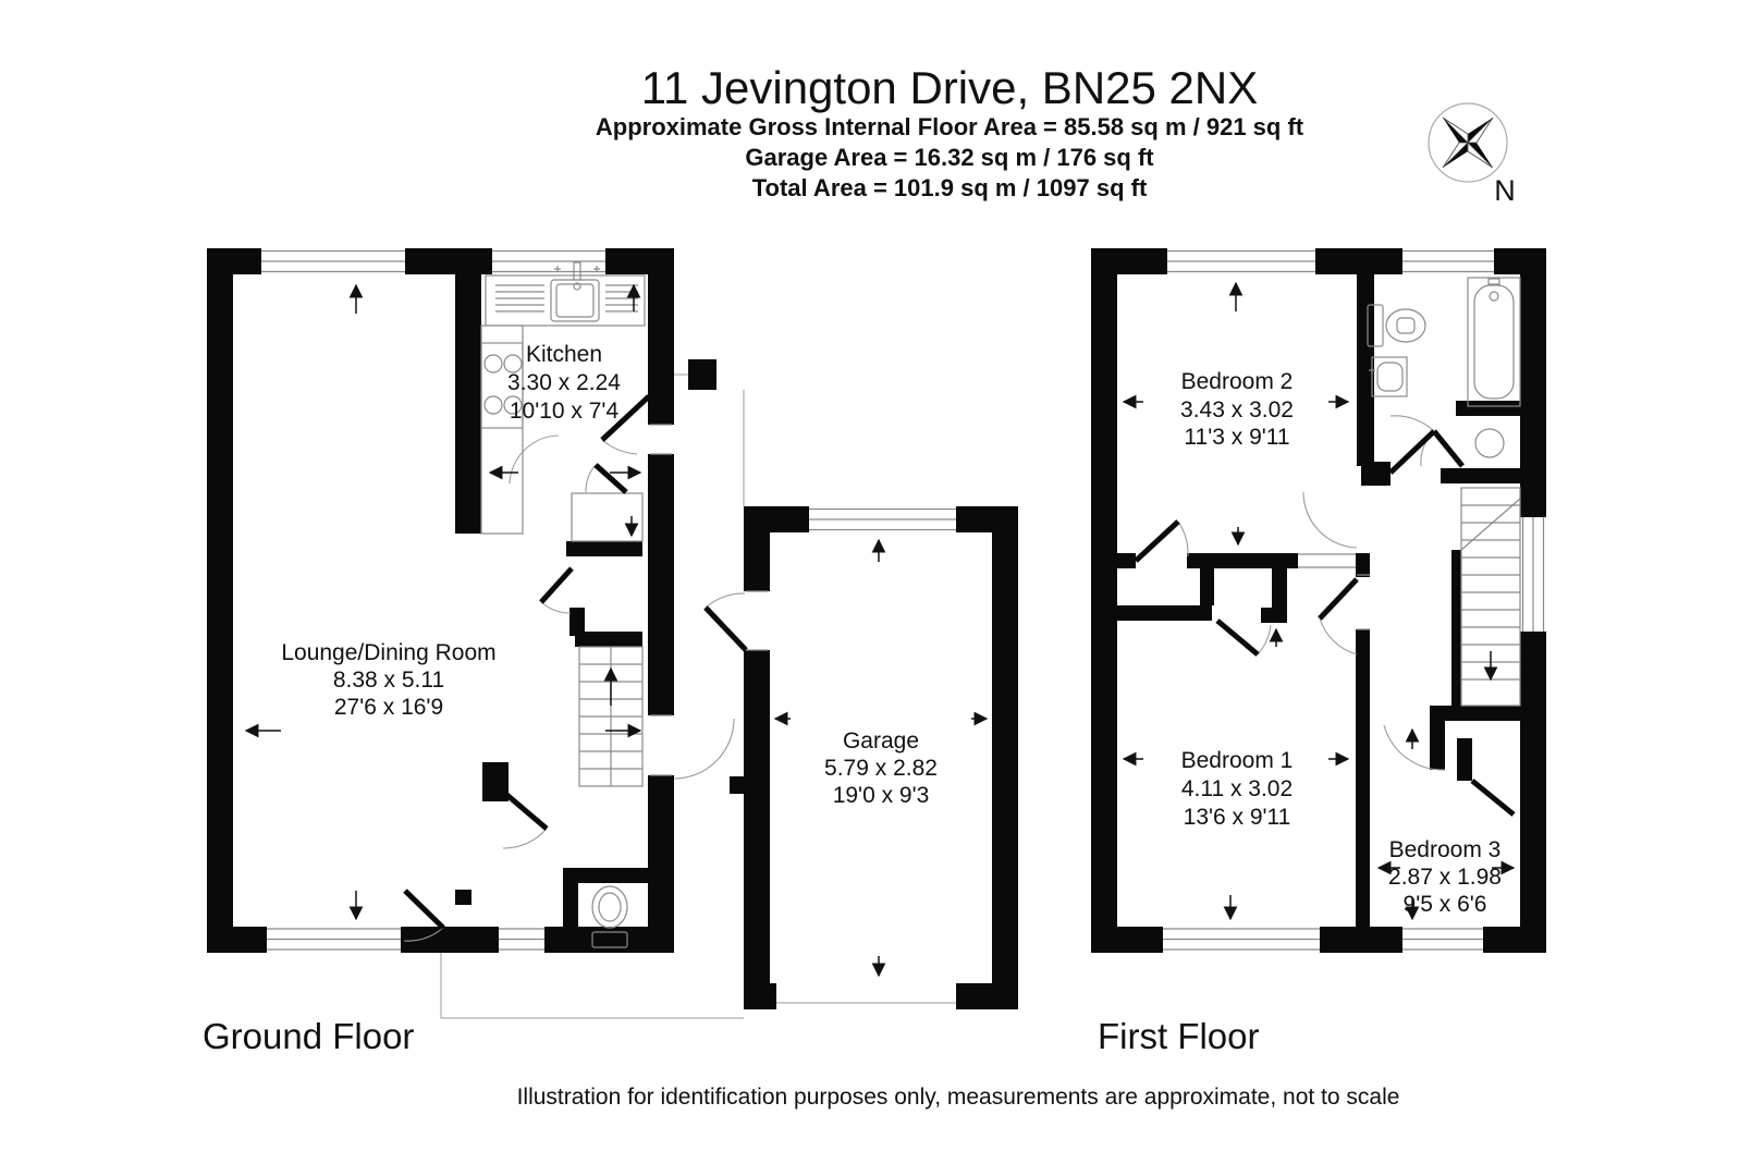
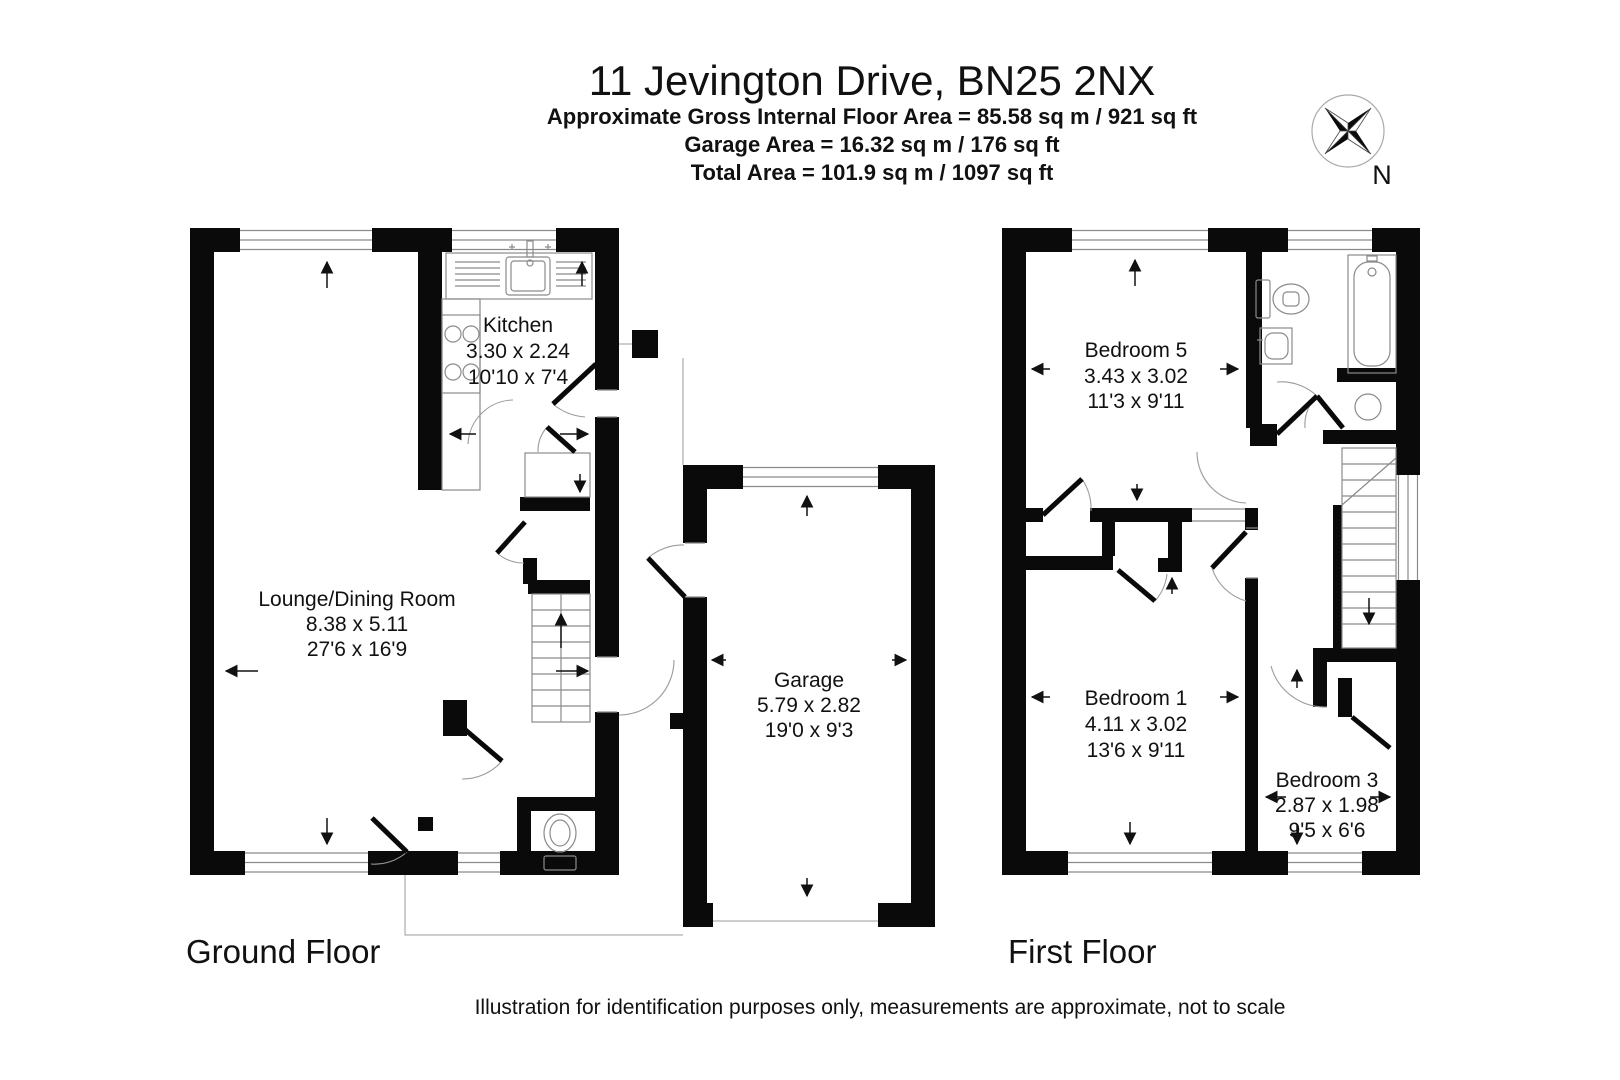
  11 Jevington Drive, BN25 2NX
  Approximate Gross Internal Floor Area = 85.58 sq m / 921 sq ft
  Garage Area = 16.32 sq m / 176 sq ft
  Total Area = 101.9 sq m / 1097 sq ft
  N
  Lounge/Dining Room
  8.38 x 5.11
  27'6 x 16'9
  Kitchen
  3.30 x 2.24
  10'10 x 7'4
  Ground Floor
  Garage
  5.79 x 2.82
  19'0 x 9'3
- Bedroom 2
+ Bedroom 5
  3.43 x 3.02
  11'3 x 9'11
  Bedroom 1
  4.11 x 3.02
  13'6 x 9'11
  Bedroom 3
  2.87 x 1.98
  9'5 x 6'6
  First Floor
  Illustration for identification purposes only, measurements are approximate, not to scale
